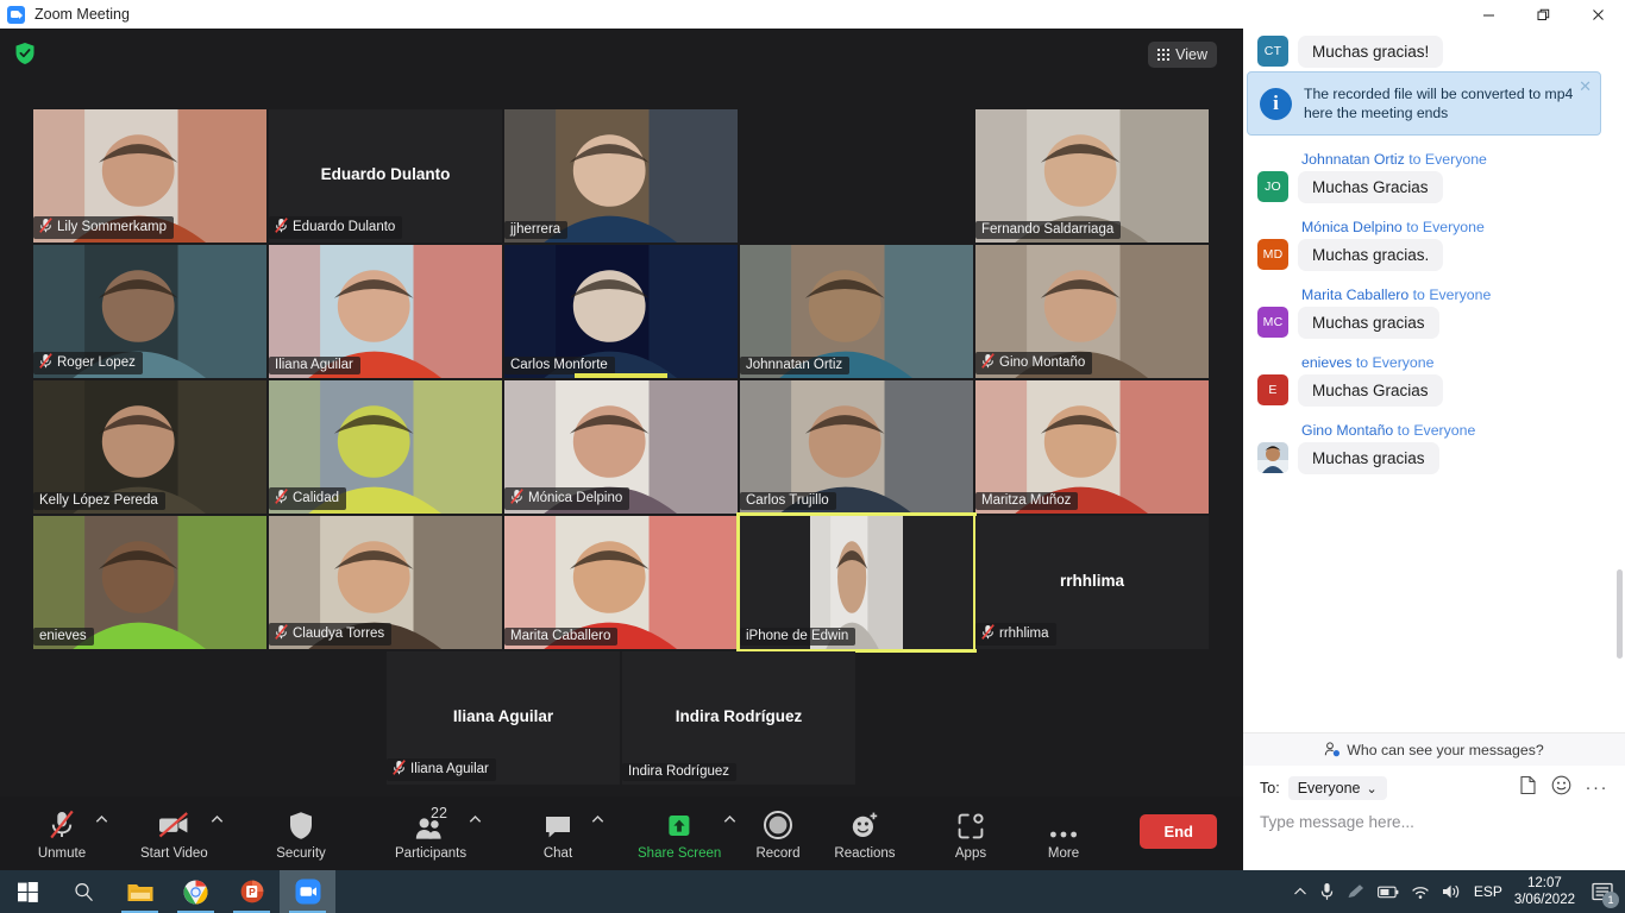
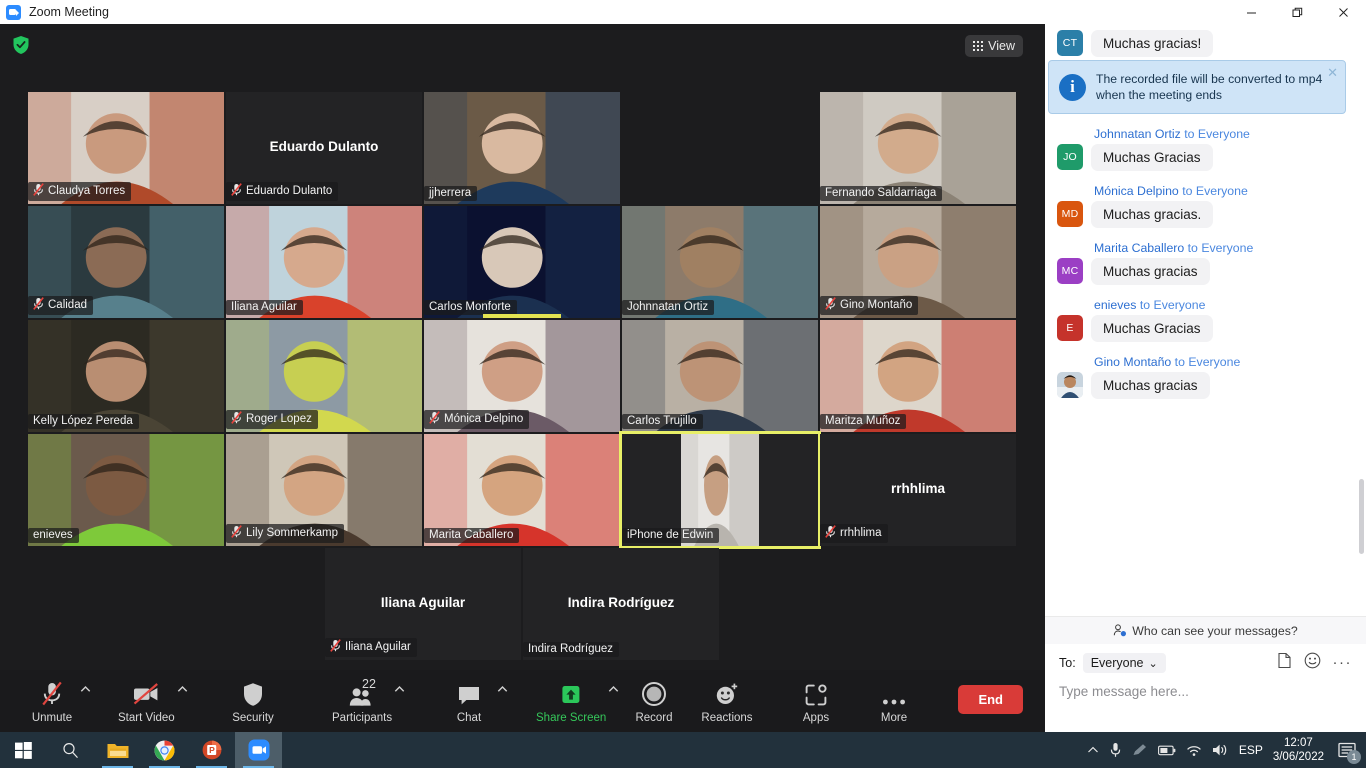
  Zoom Meeting
  View
- Lily Sommerkamp
+ Claudya Torres
  Eduardo Dulanto
  Eduardo Dulanto
  jjherrera
  Fernando Saldarriaga
- Roger Lopez
+ Calidad
  Iliana Aguilar
  Carlos Monforte
  Johnnatan Ortiz
  Gino Montaño
  Kelly López Pereda
- Calidad
+ Roger Lopez
  Mónica Delpino
  Carlos Trujillo
  Maritza Muñoz
  enieves
- Claudya Torres
+ Lily Sommerkamp
  Marita Caballero
  iPhone de Edwin
  rrhhlima
  rrhhlima
  Iliana Aguilar
  Iliana Aguilar
  Indira Rodríguez
  Indira Rodríguez
  Unmute
  Start Video
  Security
  Participants
  22
  Chat
  Share Screen
  Record
  Reactions
  Apps
  More
  End
  CT
  Muchas gracias!
  Johnnatan Ortiz to Everyone
  JO
  Muchas Gracias
  Mónica Delpino to Everyone
  MD
  Muchas gracias.
  Marita Caballero to Everyone
  MC
  Muchas gracias
  enieves to Everyone
  E
  Muchas Gracias
  Gino Montaño to Everyone
  Muchas gracias
  Who can see your messages?
  To:
  Everyone
  ⌄
  ···
  Type message here...
  i
- The recorded file will be converted to mp4 here the meeting ends
+ The recorded file will be converted to mp4 when the meeting ends
  ✕
  P
  ESP
  12:07
  3/06/2022
  1
